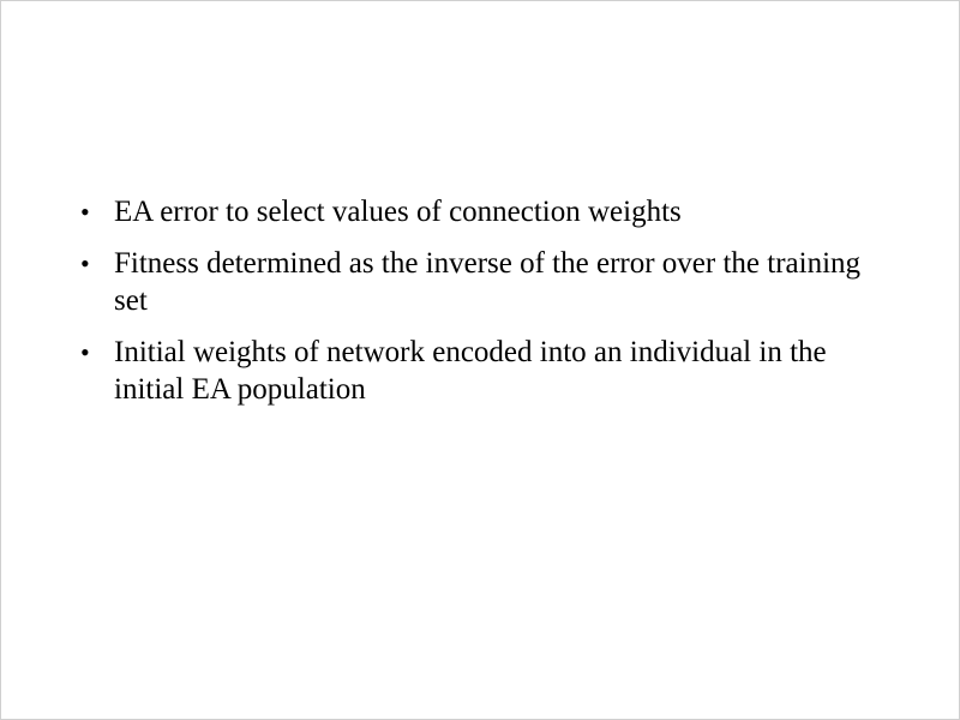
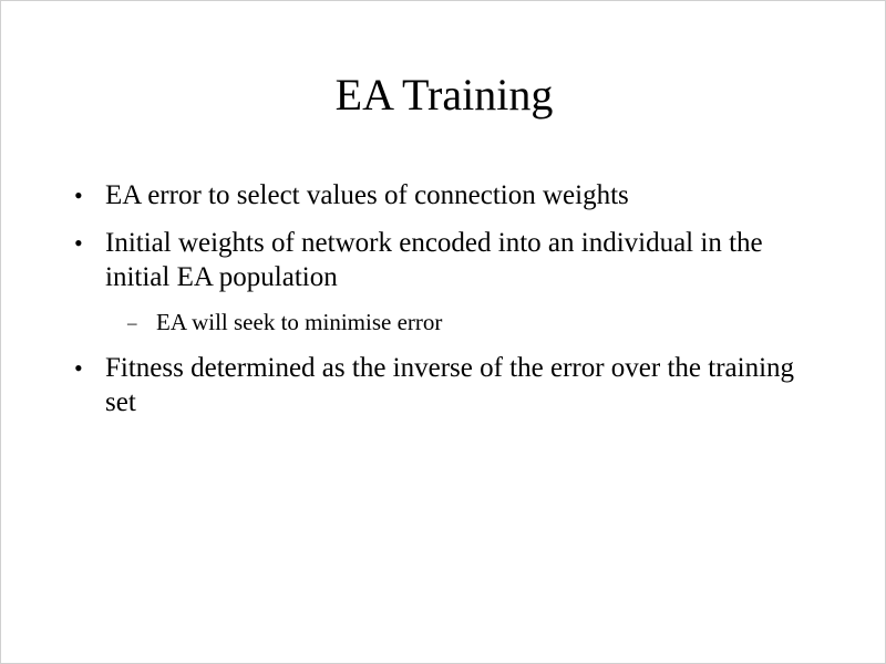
+ EA Training
  •
  EA error to select values of connection weights
  •
- Fitness determined as the inverse of the error over the training set
+ Initial weights of network encoded into an individual in the initial EA population
+ –
+ EA will seek to minimise error
  •
- Initial weights of network encoded into an individual in the initial EA population
+ Fitness determined as the inverse of the error over the training set
